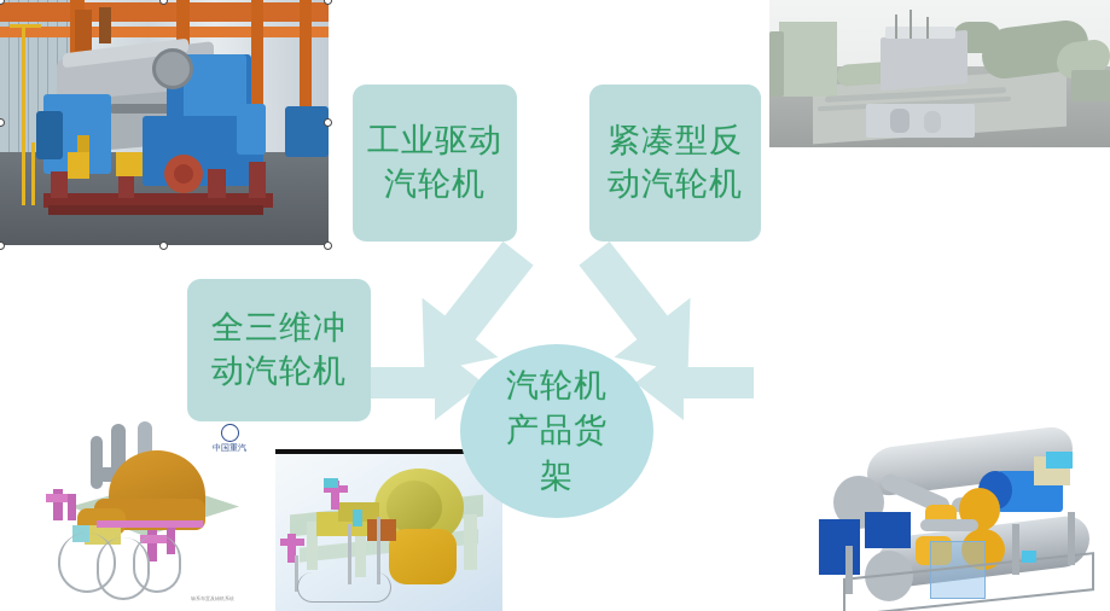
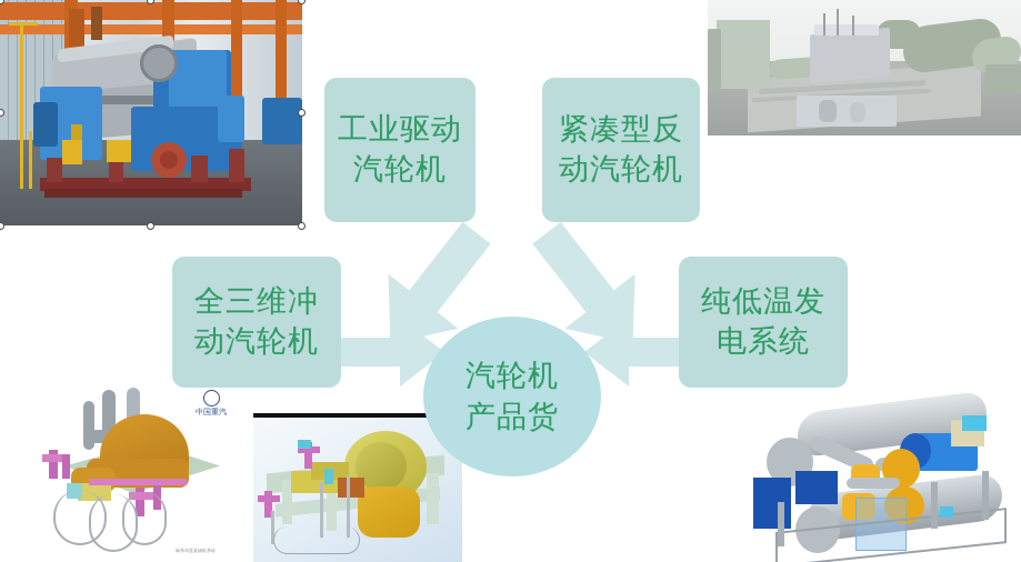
  中国重汽
  工业驱动
  汽轮机
  紧凑型反
  动汽轮机
  全三维冲
  动汽轮机
+ 纯低温发
+ 电系统
  汽轮机
  产品货
- 架
